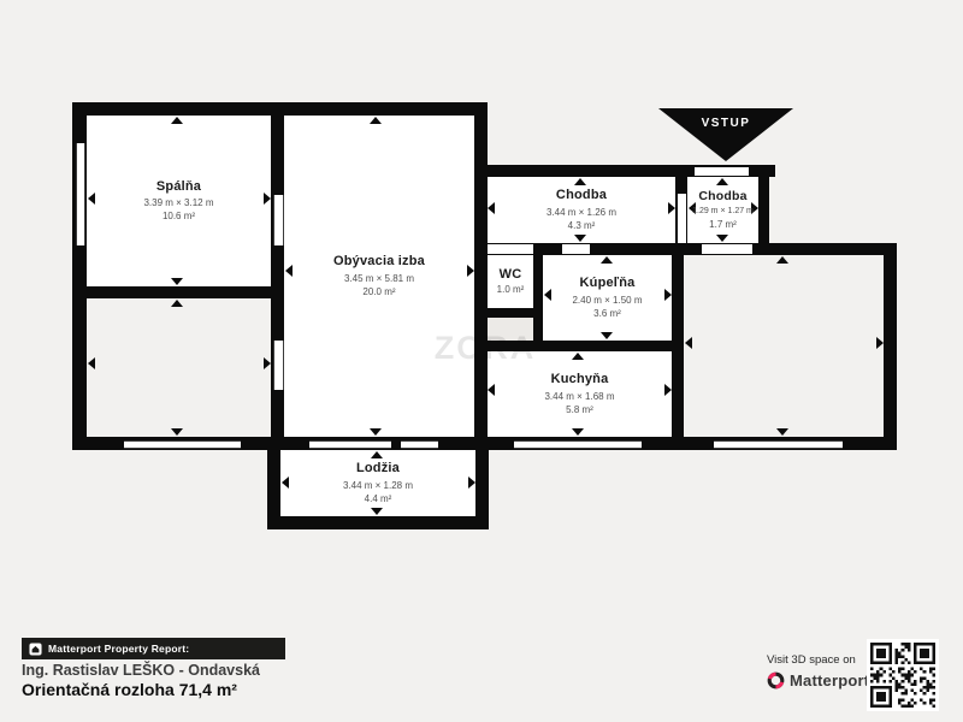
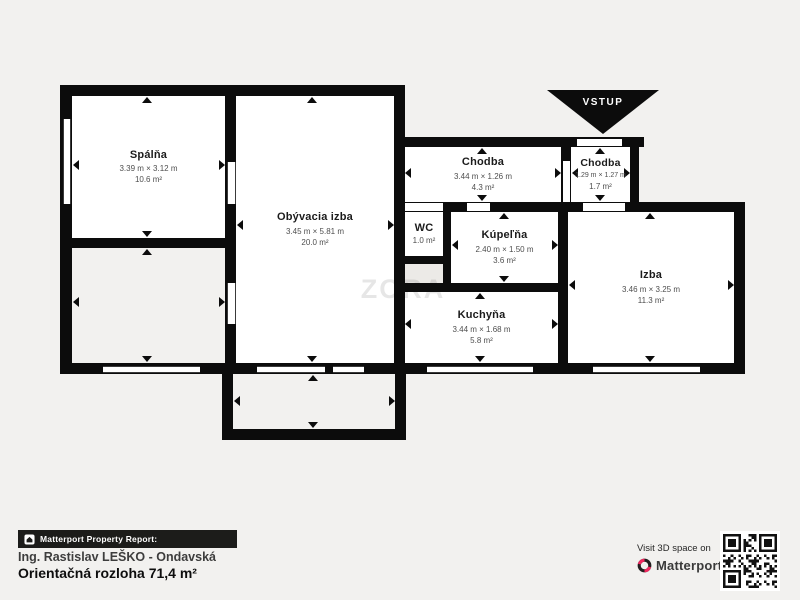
  Spálňa
  3.39 m × 3.12 m
  10.6 m²
  Obývacia izba
  3.45 m × 5.81 m
  20.0 m²
- Lodžia
- 3.44 m × 1.28 m
- 4.4 m²
  Chodba
  3.44 m × 1.26 m
  4.3 m²
  Chodba
  1.7 m²
  WC
  1.0 m²
  Kúpeľňa
  2.40 m × 1.50 m
  3.6 m²
  Kuchyňa
  3.44 m × 1.68 m
  5.8 m²
+ Izba
+ 3.46 m × 3.25 m
+ 11.3 m²
  VSTUP
  Matterport Property Report:
  Ing. Rastislav LEŠKO - Ondavská
  Orientačná rozloha 71,4 m²
  Visit 3D space on
  Matterpor
